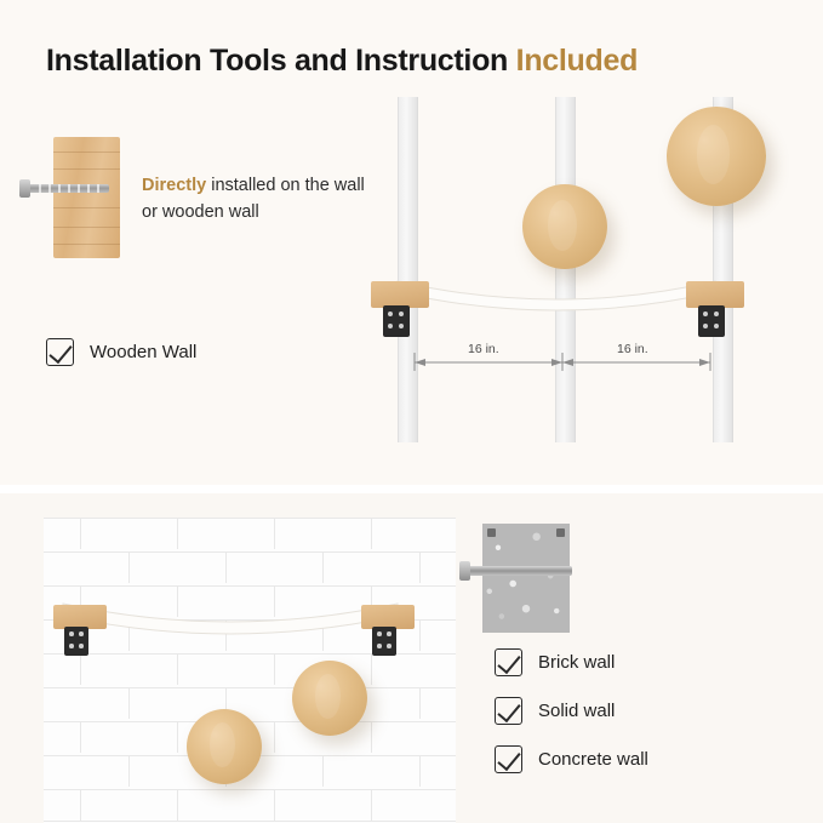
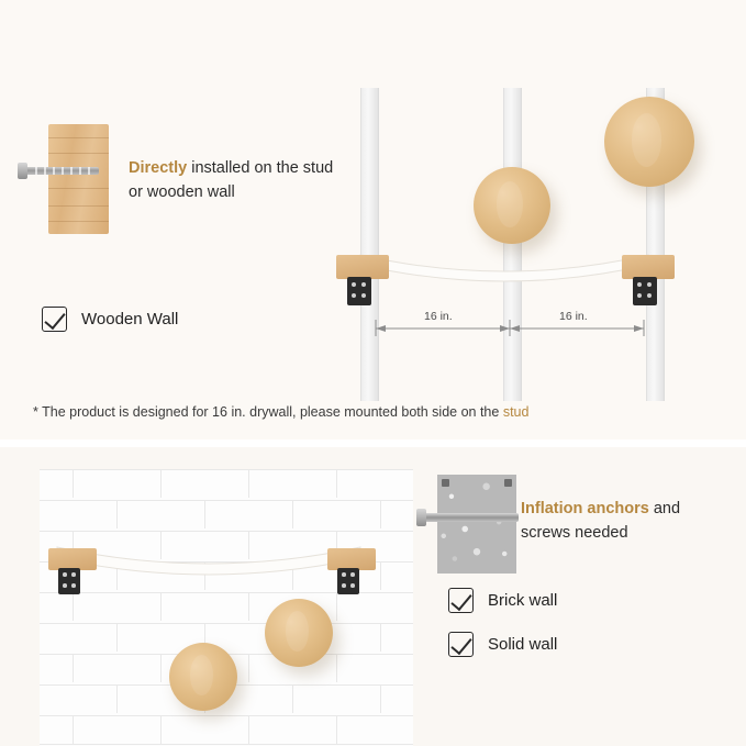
- Installation Tools and Instruction Included
- Directly installed on the wall or wooden wall
+ Directly installed on the stud or wooden wall
  Wooden Wall
+ * The product is designed for 16 in. drywall, please mounted both side on the stud
  16 in.
  16 in.
+ Inflation anchors and screws needed
  Brick wall
  Solid wall
- Concrete wall
